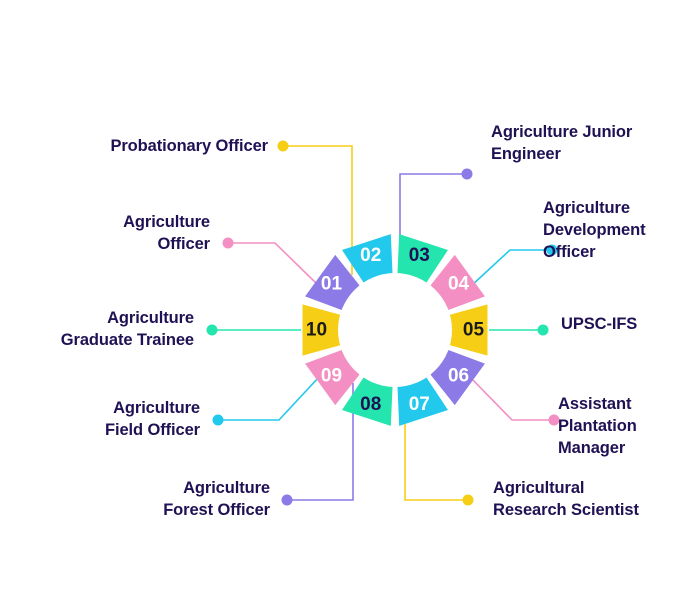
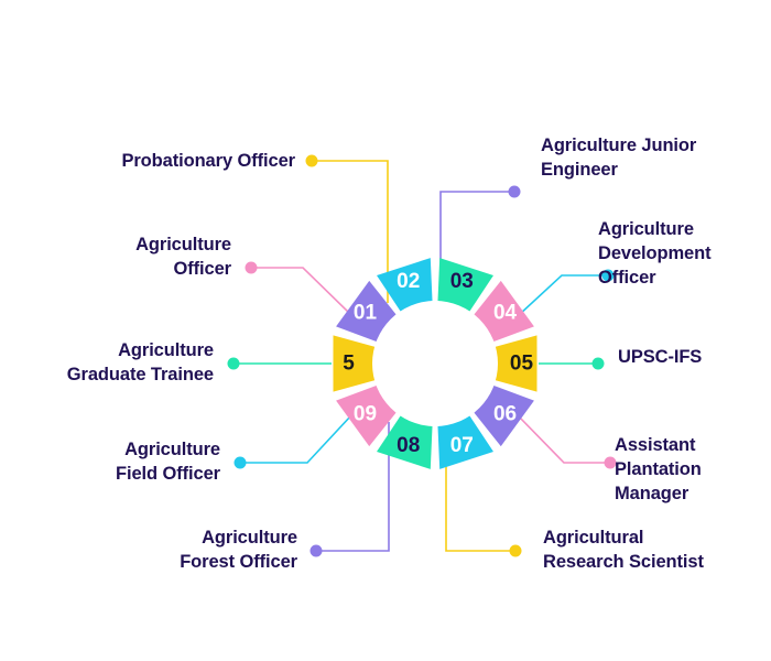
  01
  02
  03
  04
  05
  06
  07
  08
  09
- 10
+ 5
  Agriculture Junior
  Engineer
  Agriculture
  Development
  Officer
  UPSC-IFS
  Assistant
  Plantation
  Manager
  Agricultural
  Research Scientist
  Agriculture
  Forest Officer
  Agriculture
  Field Officer
  Agriculture
  Graduate Trainee
  Agriculture
  Officer
  Probationary Officer
